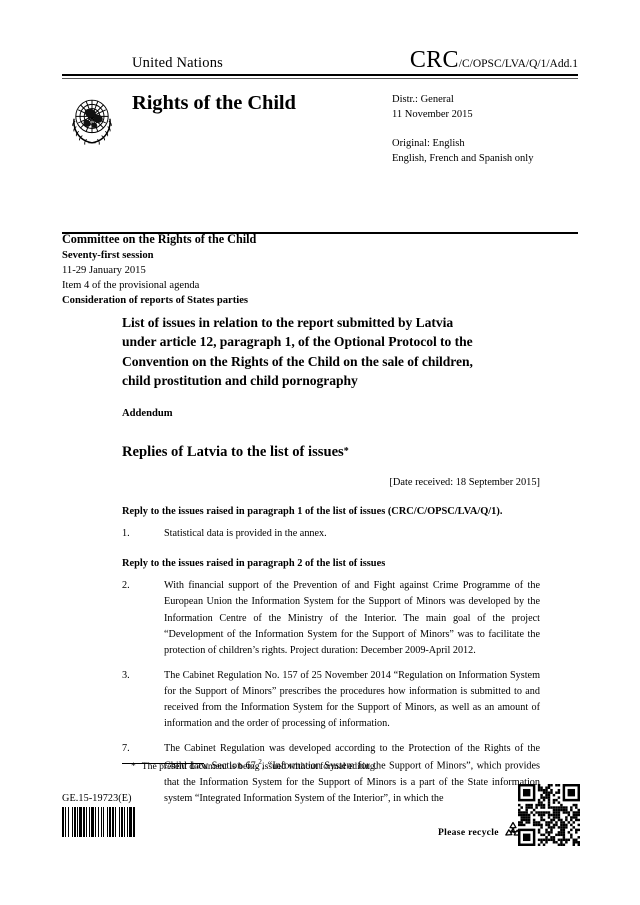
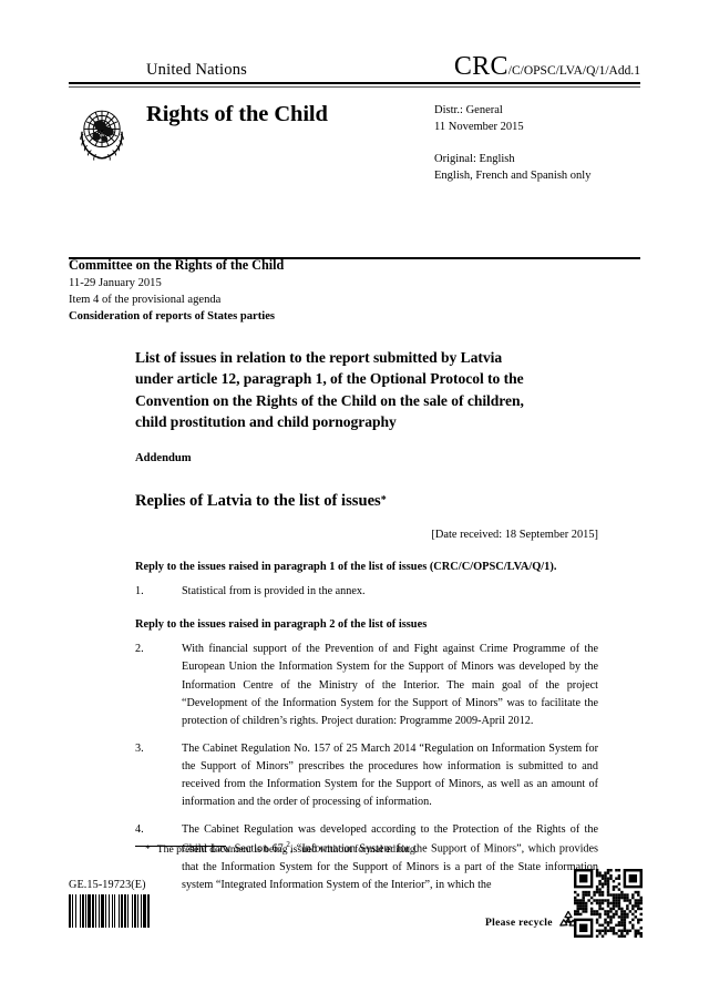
  United Nations
  CRC/C/OPSC/LVA/Q/1/Add.1
  Rights of the Child
  Distr.: General
  11 November 2015
  Original: English
  English, French and Spanish only
  Committee on the Rights of the Child
- Seventy-first session
  11-29 January 2015
  Item 4 of the provisional agenda
  Consideration of reports of States parties
  List of issues in relation to the report submitted by Latvia
  under article 12, paragraph 1, of the Optional Protocol to the
  Convention on the Rights of the Child on the sale of children,
  child prostitution and child pornography
  Addendum
  Replies of Latvia to the list of issues*
  [Date received: 18 September 2015]
  Reply to the issues raised in paragraph 1 of the list of issues (CRC/C/OPSC/LVA/Q/1).
  1.
- Statistical data is provided in the annex.
+ Statistical from is provided in the annex.
  Reply to the issues raised in paragraph 2 of the list of issues
  2.
- With financial support of the Prevention of and Fight against Crime Programme of the European Union the Information System for the Support of Minors was developed by the Information Centre of the Ministry of the Interior. The main goal of the project “Development of the Information System for the Support of Minors” was to facilitate the protection of children’s rights. Project duration: December 2009-April 2012.
+ With financial support of the Prevention of and Fight against Crime Programme of the European Union the Information System for the Support of Minors was developed by the Information Centre of the Ministry of the Interior. The main goal of the project “Development of the Information System for the Support of Minors” was to facilitate the protection of children’s rights. Project duration: Programme 2009-April 2012.
  3.
- The Cabinet Regulation No. 157 of 25 November 2014 “Regulation on Information System for the Support of Minors” prescribes the procedures how information is submitted to and received from the Information System for the Support of Minors, as well as an amount of information and the order of processing of information.
+ The Cabinet Regulation No. 157 of 25 March 2014 “Regulation on Information System for the Support of Minors” prescribes the procedures how information is submitted to and received from the Information System for the Support of Minors, as well as an amount of information and the order of processing of information.
- 7.
+ 4.
  The Cabinet Regulation was developed according to the Protection of the Rights of the Child Law Section 67.2, “Information System for the Support of Minors”, which provides that the Information System for the Support of Minors is a part of the State information system “Integrated Information System of the Interior”, in which the
  * The present document is being issued without formal editing.
  GE.15-19723(E)
  Please recycle
